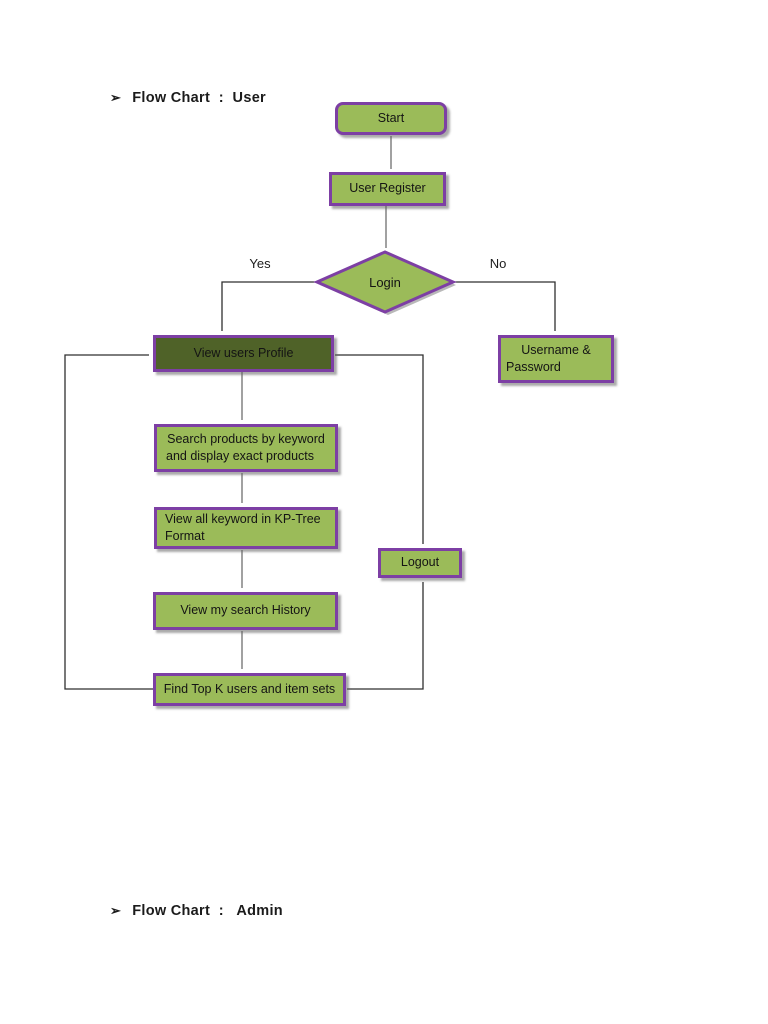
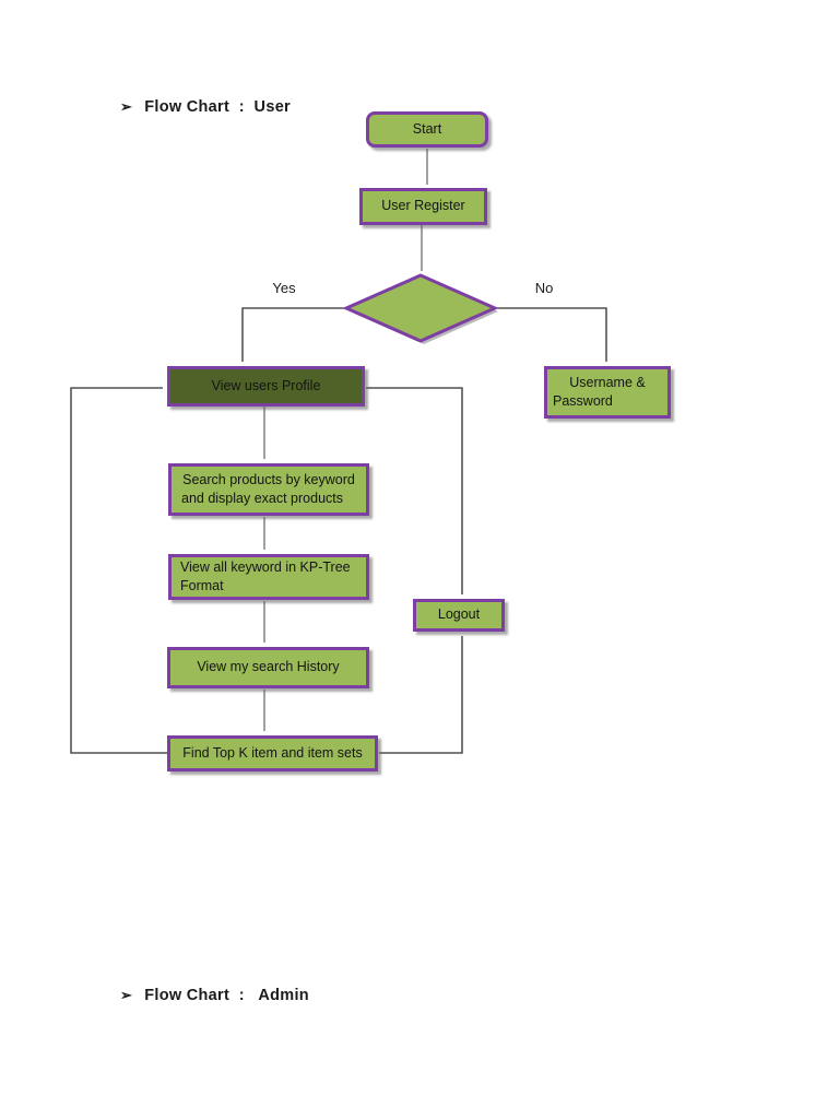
  ➢
  Flow Chart : User
  ➢
  Flow Chart : Admin
  Start
  User Register
- Login
  Yes
  No
  View users Profile
  Username &
  Password
  Search products by keyword
  and display exact products
  View all keyword in KP-Tree
  Format
  View my search History
- Find Top K users and item sets
+ Find Top K item and item sets
  Logout
